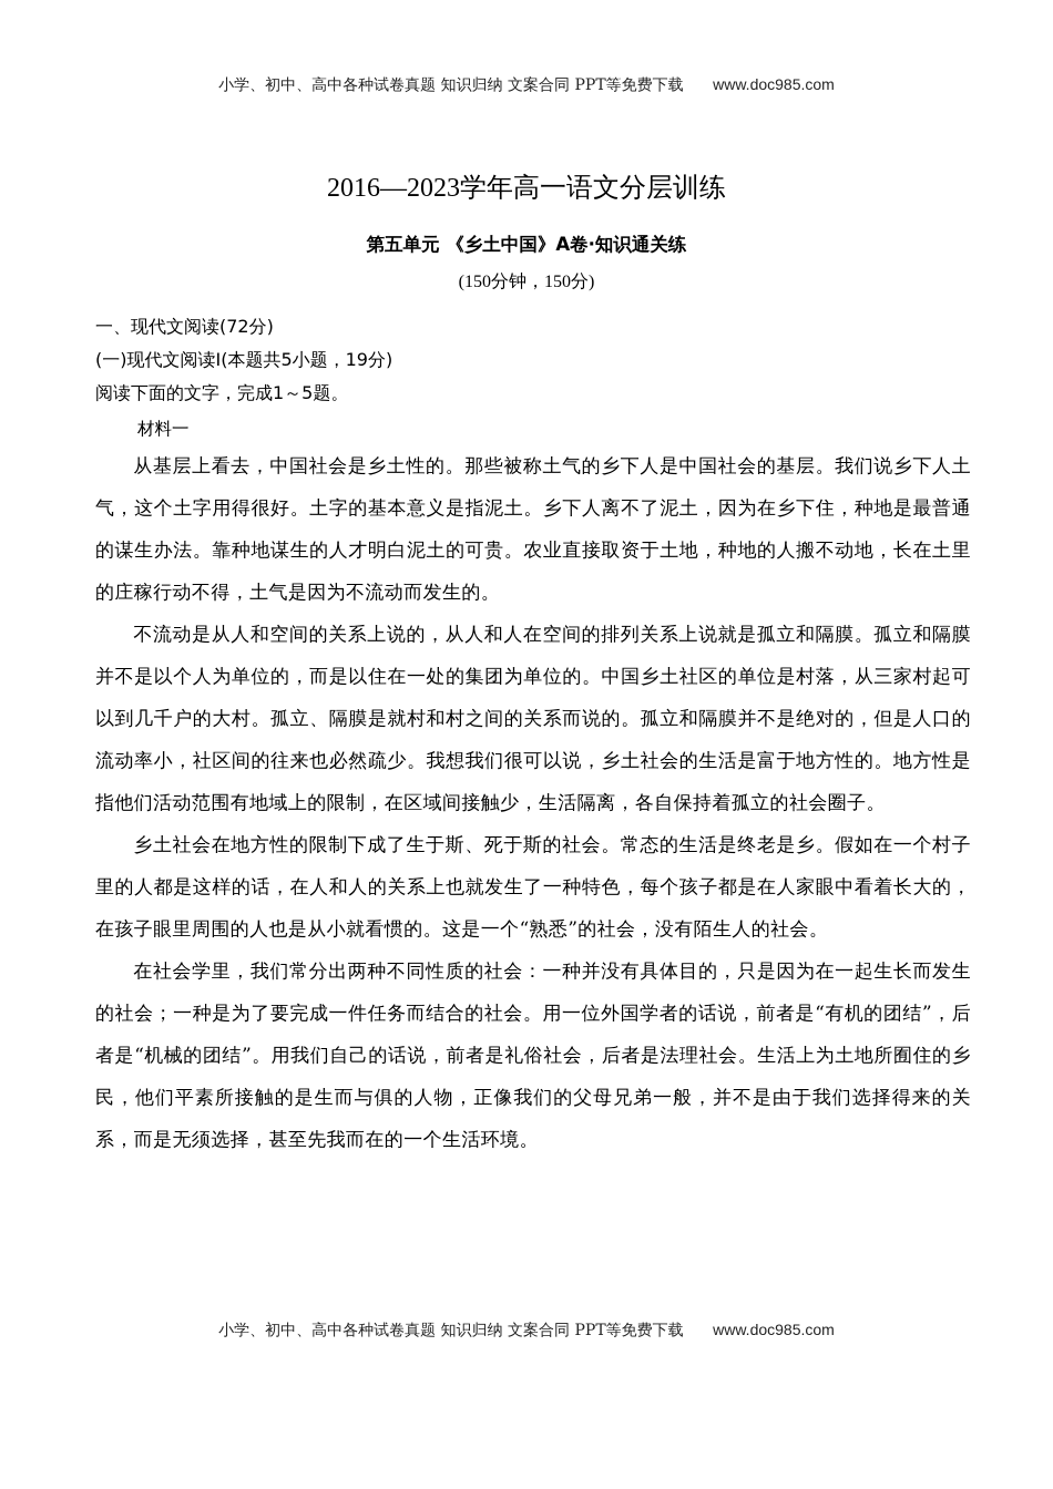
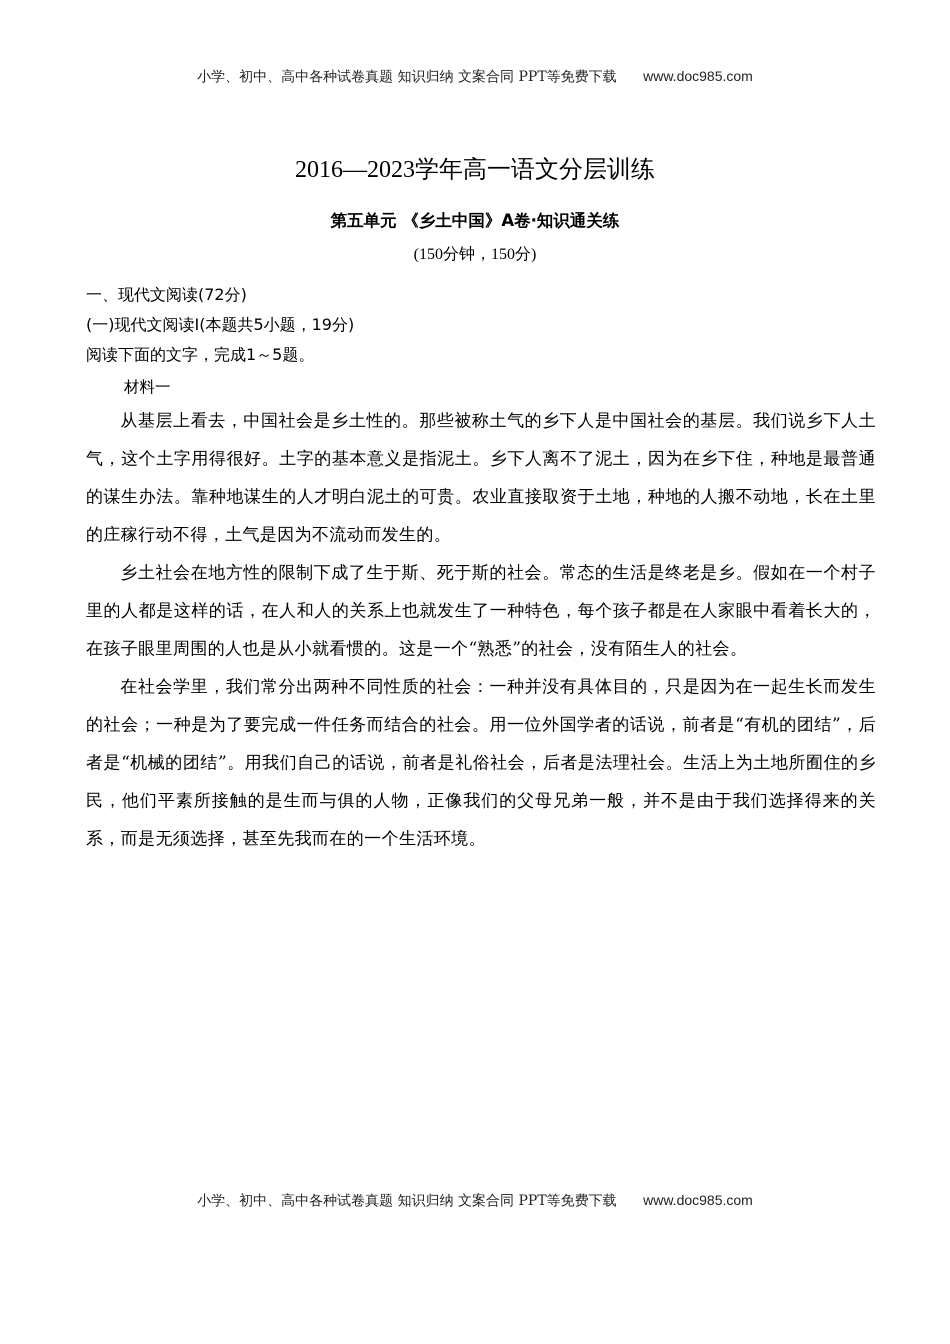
  小学、初中、高中各种试卷真题 知识归纳 文案合同 PPT等免费下载 www.doc985.com
  2016—2023学年高一语文分层训练
  第五单元 《乡土中国》A卷·知识通关练
  (150分钟，150分)
  一、现代文阅读(72分)
  (一)现代文阅读Ⅰ(本题共5小题，19分)
  阅读下面的文字，完成1～5题。
  材料一
  从基层上看去，中国社会是乡土性的。那些被称土气的乡下人是中国社会的基层。我们说乡下人土气，这个土字用得很好。土字的基本意义是指泥土。乡下人离不了泥土，因为在乡下住，种地是最普通的谋生办法。靠种地谋生的人才明白泥土的可贵。农业直接取资于土地，种地的人搬不动地，长在土里的庄稼行动不得，土气是因为不流动而发生的。
- 不流动是从人和空间的关系上说的，从人和人在空间的排列关系上说就是孤立和隔膜。孤立和隔膜并不是以个人为单位的，而是以住在一处的集团为单位的。中国乡土社区的单位是村落，从三家村起可以到几千户的大村。孤立、隔膜是就村和村之间的关系而说的。孤立和隔膜并不是绝对的，但是人口的流动率小，社区间的往来也必然疏少。我想我们很可以说，乡土社会的生活是富于地方性的。地方性是指他们活动范围有地域上的限制，在区域间接触少，生活隔离，各自保持着孤立的社会圈子。
  乡土社会在地方性的限制下成了生于斯、死于斯的社会。常态的生活是终老是乡。假如在一个村子里的人都是这样的话，在人和人的关系上也就发生了一种特色，每个孩子都是在人家眼中看着长大的，在孩子眼里周围的人也是从小就看惯的。这是一个“熟悉”的社会，没有陌生人的社会。
  在社会学里，我们常分出两种不同性质的社会：一种并没有具体目的，只是因为在一起生长而发生的社会；一种是为了要完成一件任务而结合的社会。用一位外国学者的话说，前者是“有机的团结”，后者是“机械的团结”。用我们自己的话说，前者是礼俗社会，后者是法理社会。生活上为土地所囿住的乡民，他们平素所接触的是生而与俱的人物，正像我们的父母兄弟一般，并不是由于我们选择得来的关系，而是无须选择，甚至先我而在的一个生活环境。
  小学、初中、高中各种试卷真题 知识归纳 文案合同 PPT等免费下载 www.doc985.com
